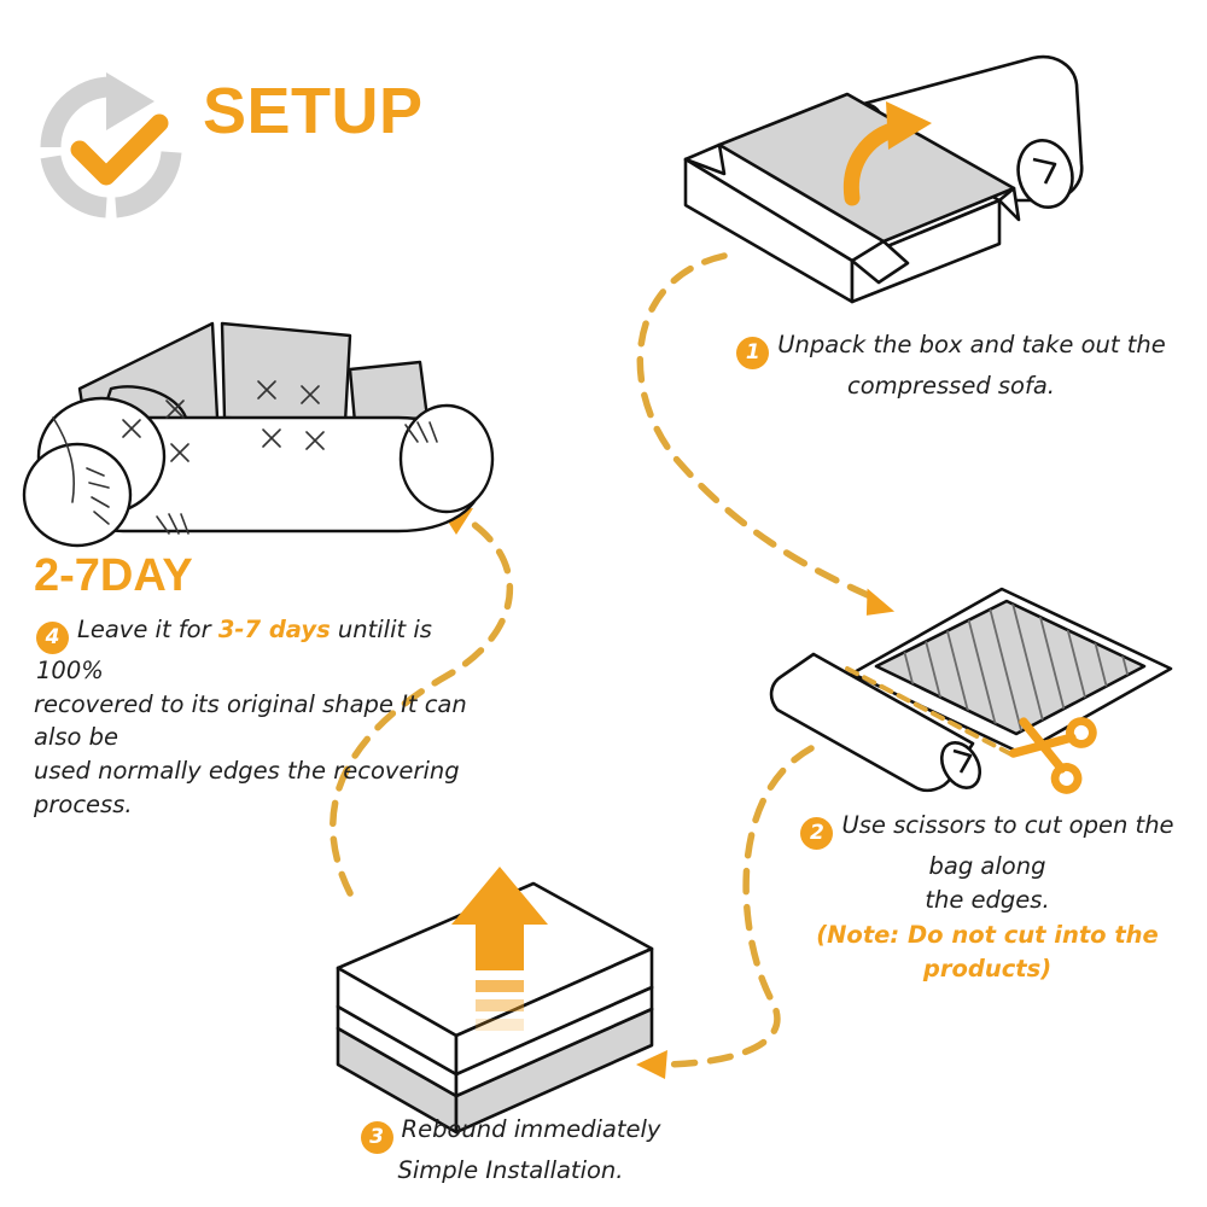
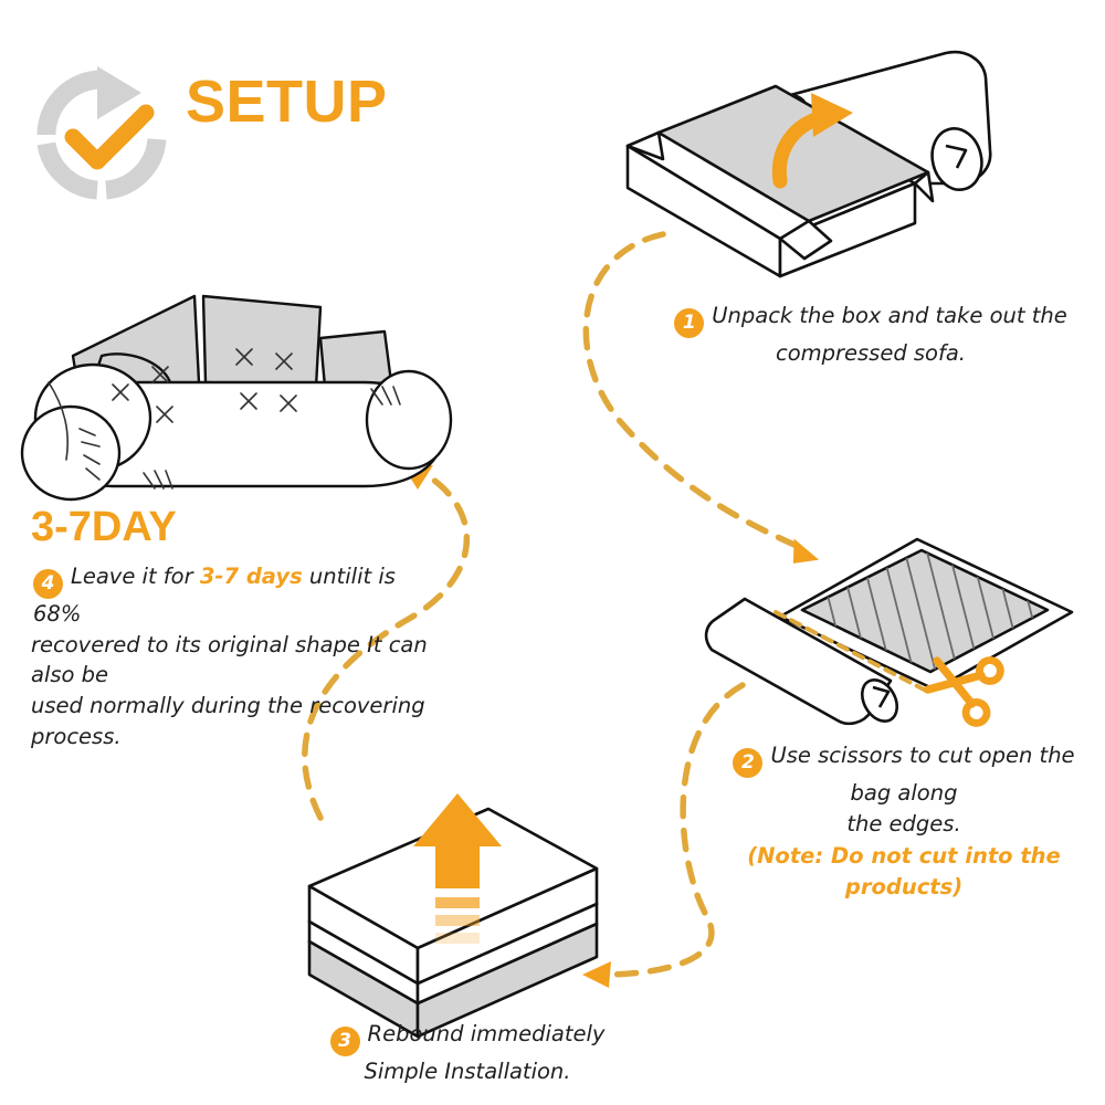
  SETUP
  1 Unpack the box and take out the
  compressed sofa.
  2 Use scissors to cut open the bag along
  the edges.
  (Note: Do not cut into the products)
  3 Rebound immediately
  Simple Installation.
- 2-7DAY
+ 3-7DAY
- 4 Leave it for 3-7 days untilit is 100%
+ 4 Leave it for 3-7 days untilit is 68%
  recovered to its original shape It can also be
- used normally edges the recovering process.
+ used normally during the recovering process.
